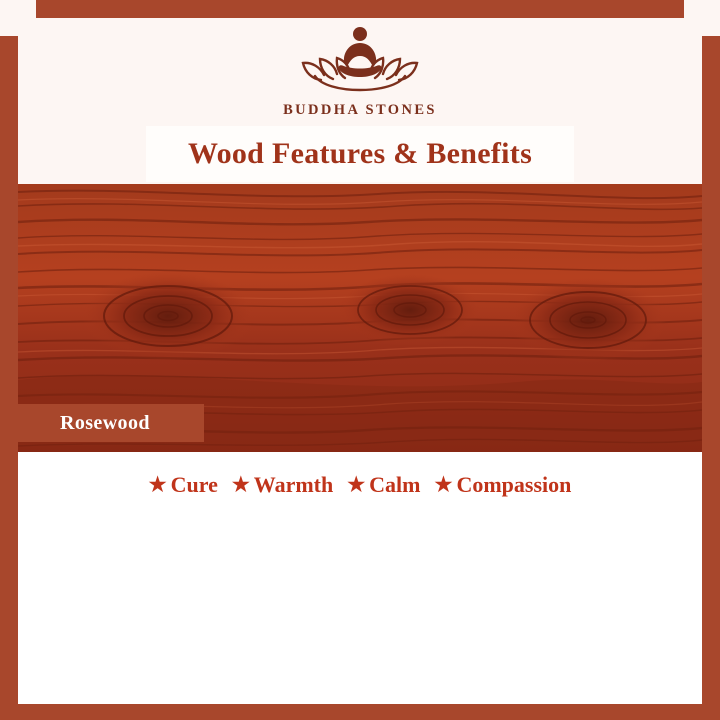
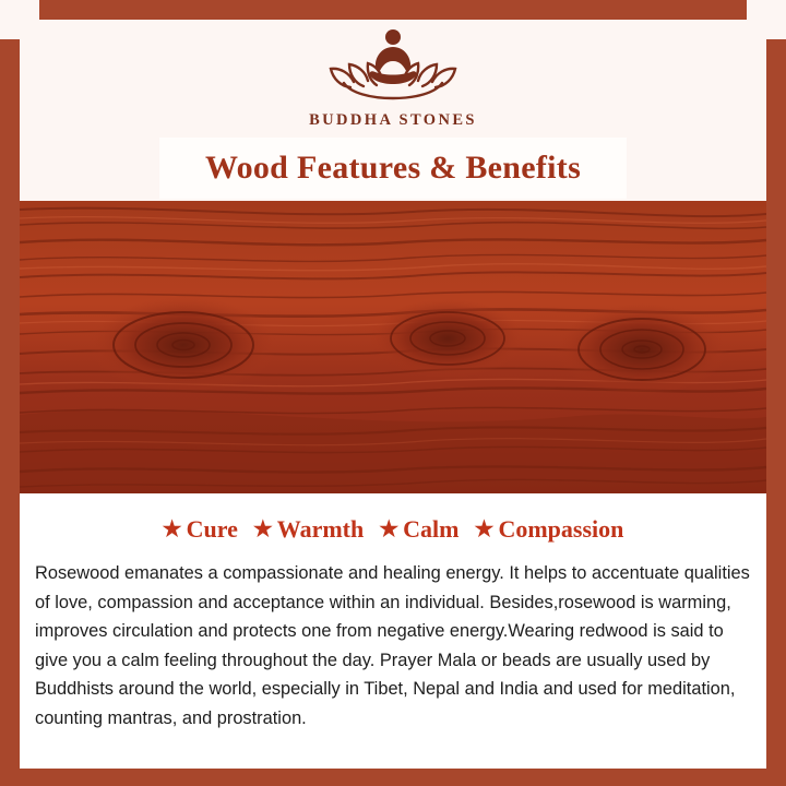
  BUDDHA STONES
  Wood Features & Benefits
- Rosewood
  ★
  Cure
  ★
  Warmth
  ★
  Calm
  ★
  Compassion
+ Rosewood emanates a compassionate and healing energy. It helps to accentuate qualities of love, compassion and acceptance within an individual. Besides,rosewood is warming, improves circulation and protects one from negative energy.Wearing redwood is said to give you a calm feeling throughout the day. Prayer Mala or beads are usually used by Buddhists around the world, especially in Tibet, Nepal and India and used for meditation, counting mantras, and prostration.
